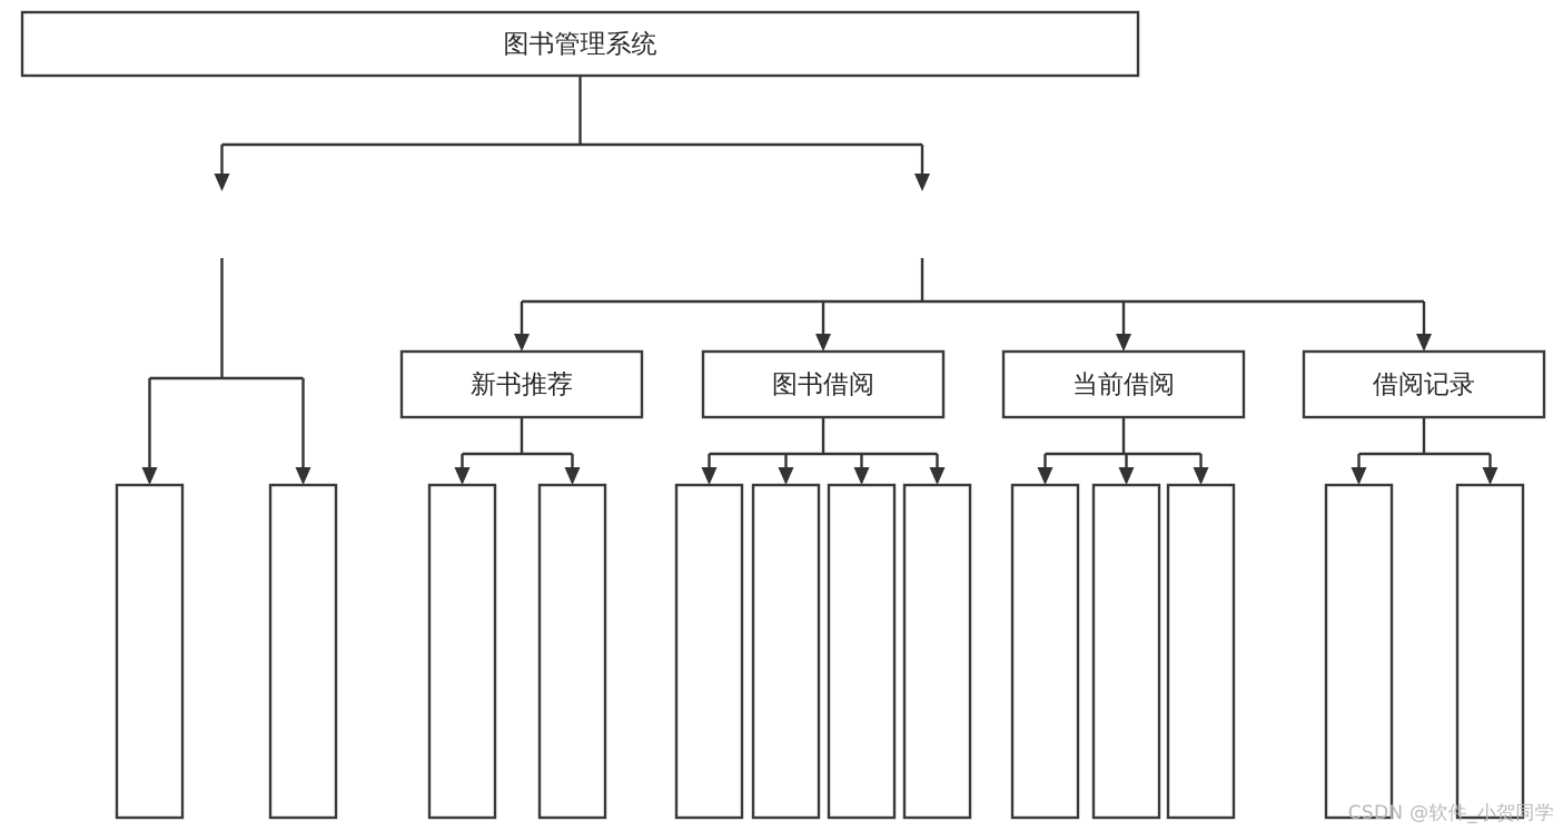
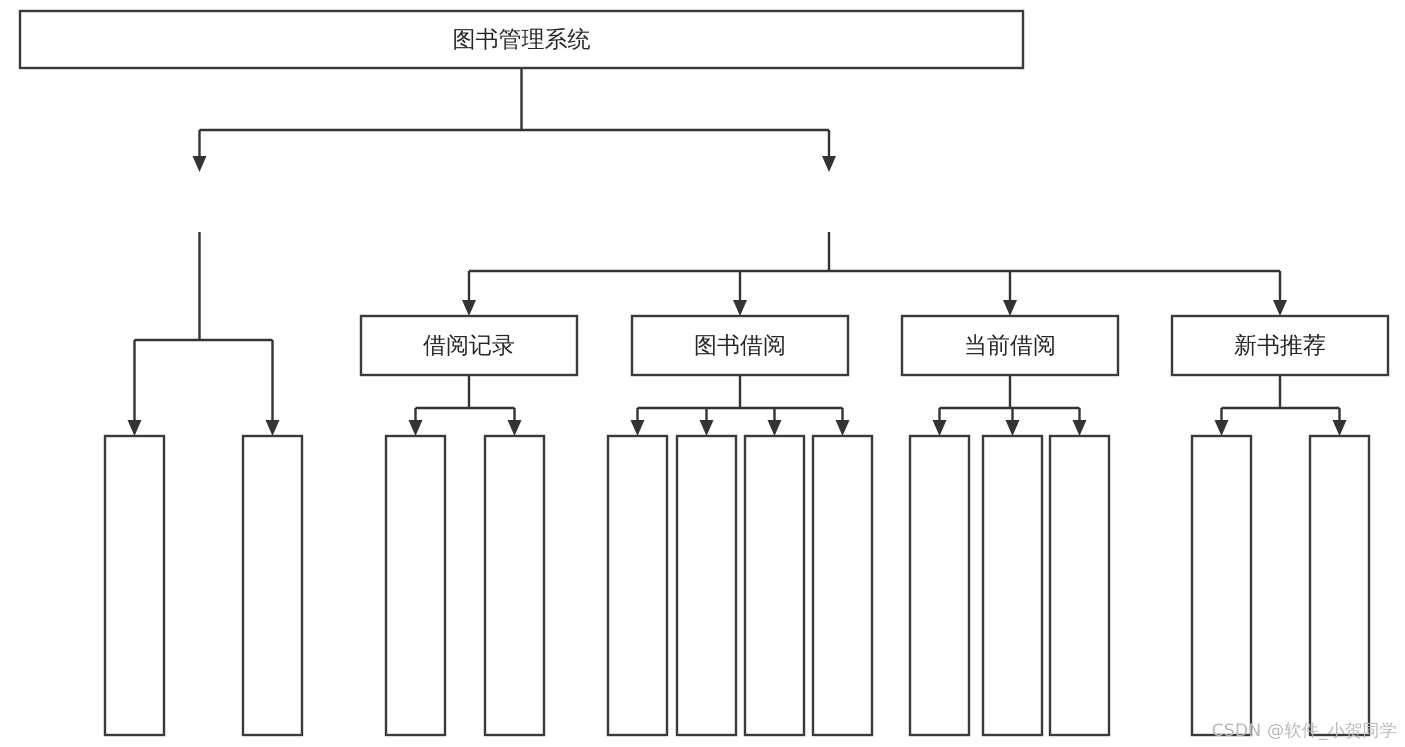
  图书管理系统
- 新书推荐
+ 借阅记录
  图书借阅
  当前借阅
- 借阅记录
+ 新书推荐
  CSDN @软件_小贺同学
